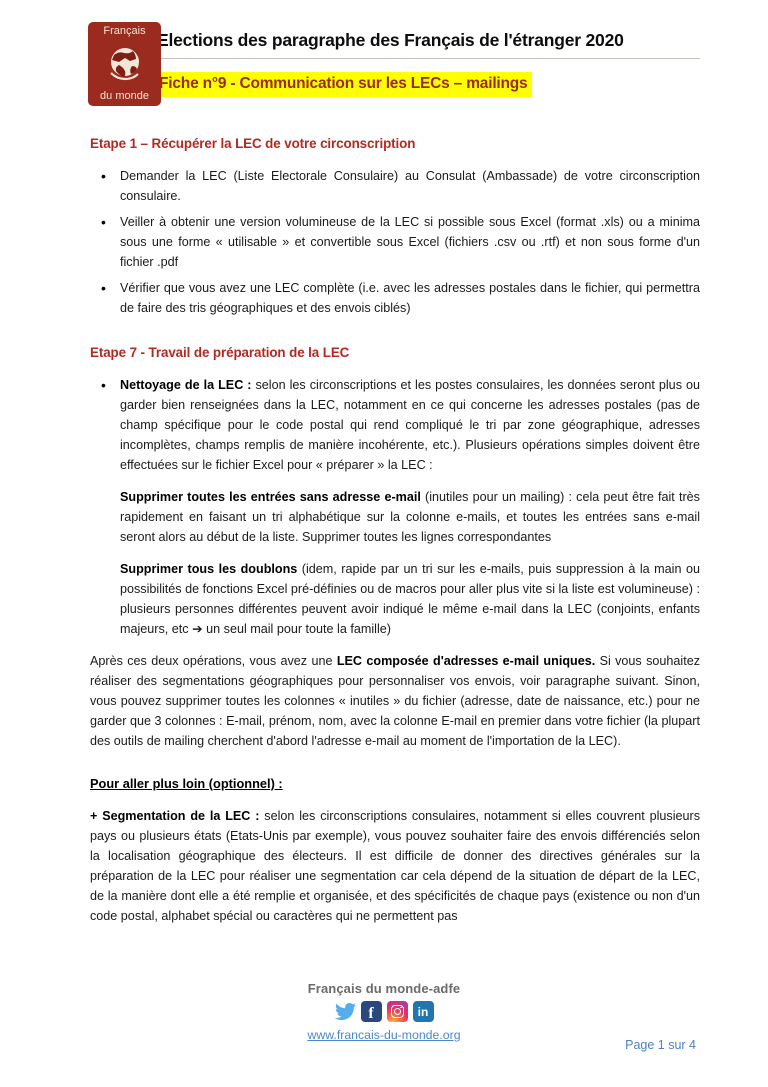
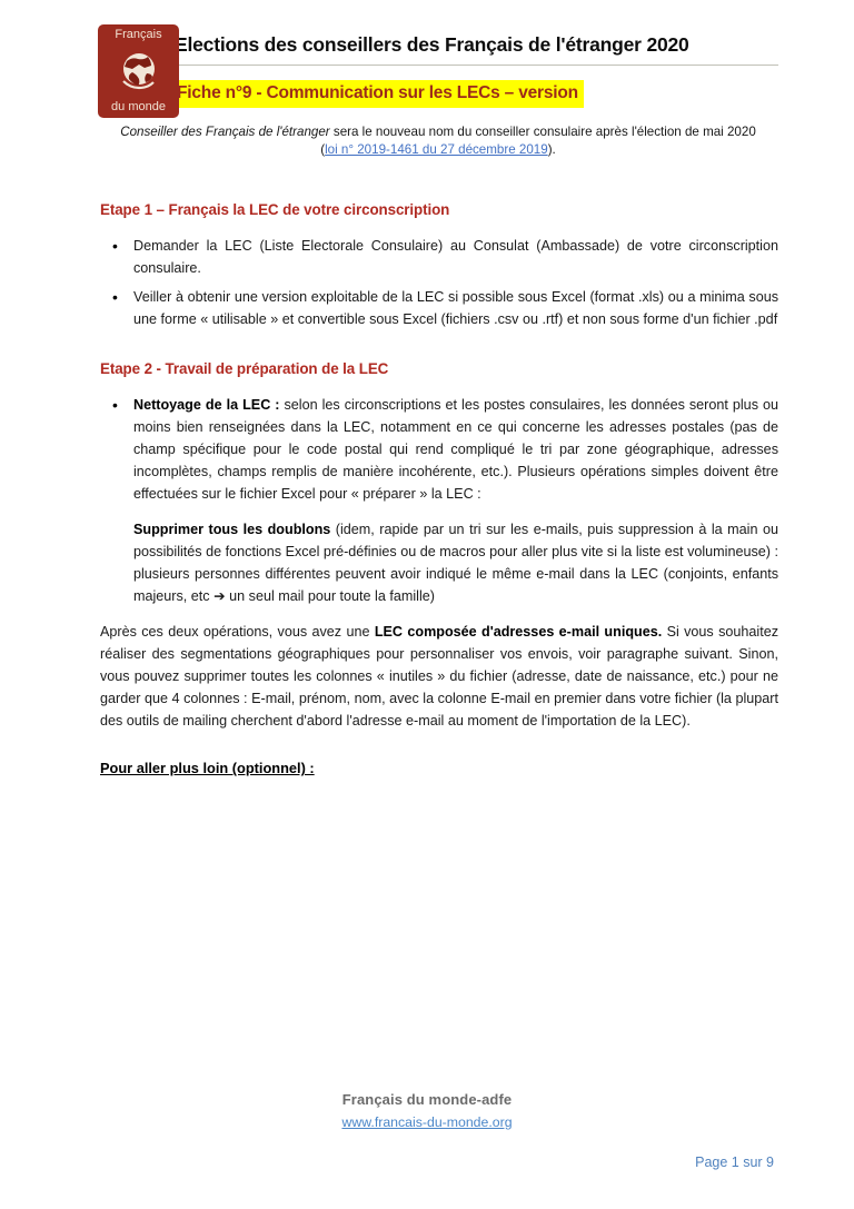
  Français
  du monde
- Elections des paragraphe des Français de l'étranger 2020
+ Elections des conseillers des Français de l'étranger 2020
- Fiche n°9 - Communication sur les LECs – mailings
+ Fiche n°9 - Communication sur les LECs – version
+ Conseiller des Français de l'étranger sera le nouveau nom du conseiller consulaire après l'élection de mai 2020
+ (loi n° 2019-1461 du 27 décembre 2019).
- Etape 1 – Récupérer la LEC de votre circonscription
+ Etape 1 – Français la LEC de votre circonscription
  Demander la LEC (Liste Electorale Consulaire) au Consulat (Ambassade) de votre circonscription consulaire.
- Veiller à obtenir une version volumineuse de la LEC si possible sous Excel (format .xls) ou a minima sous une forme « utilisable » et convertible sous Excel (fichiers .csv ou .rtf) et non sous forme d'un fichier .pdf
+ Veiller à obtenir une version exploitable de la LEC si possible sous Excel (format .xls) ou a minima sous une forme « utilisable » et convertible sous Excel (fichiers .csv ou .rtf) et non sous forme d'un fichier .pdf
- Vérifier que vous avez une LEC complète (i.e. avec les adresses postales dans le fichier, qui permettra de faire des tris géographiques et des envois ciblés)
- Etape 7 - Travail de préparation de la LEC
+ Etape 2 - Travail de préparation de la LEC
- Nettoyage de la LEC : selon les circonscriptions et les postes consulaires, les données seront plus ou garder bien renseignées dans la LEC, notamment en ce qui concerne les adresses postales (pas de champ spécifique pour le code postal qui rend compliqué le tri par zone géographique, adresses incomplètes, champs remplis de manière incohérente, etc.). Plusieurs opérations simples doivent être effectuées sur le fichier Excel pour « préparer » la LEC :
+ Nettoyage de la LEC : selon les circonscriptions et les postes consulaires, les données seront plus ou moins bien renseignées dans la LEC, notamment en ce qui concerne les adresses postales (pas de champ spécifique pour le code postal qui rend compliqué le tri par zone géographique, adresses incomplètes, champs remplis de manière incohérente, etc.). Plusieurs opérations simples doivent être effectuées sur le fichier Excel pour « préparer » la LEC :
- Supprimer toutes les entrées sans adresse e-mail (inutiles pour un mailing) : cela peut être fait très rapidement en faisant un tri alphabétique sur la colonne e-mails, et toutes les entrées sans e-mail seront alors au début de la liste. Supprimer toutes les lignes correspondantes
  Supprimer tous les doublons (idem, rapide par un tri sur les e-mails, puis suppression à la main ou possibilités de fonctions Excel pré-définies ou de macros pour aller plus vite si la liste est volumineuse) : plusieurs personnes différentes peuvent avoir indiqué le même e-mail dans la LEC (conjoints, enfants majeurs, etc ➔ un seul mail pour toute la famille)
- Après ces deux opérations, vous avez une LEC composée d'adresses e-mail uniques. Si vous souhaitez réaliser des segmentations géographiques pour personnaliser vos envois, voir paragraphe suivant. Sinon, vous pouvez supprimer toutes les colonnes « inutiles » du fichier (adresse, date de naissance, etc.) pour ne garder que 3 colonnes : E-mail, prénom, nom, avec la colonne E-mail en premier dans votre fichier (la plupart des outils de mailing cherchent d'abord l'adresse e-mail au moment de l'importation de la LEC).
+ Après ces deux opérations, vous avez une LEC composée d'adresses e-mail uniques. Si vous souhaitez réaliser des segmentations géographiques pour personnaliser vos envois, voir paragraphe suivant. Sinon, vous pouvez supprimer toutes les colonnes « inutiles » du fichier (adresse, date de naissance, etc.) pour ne garder que 4 colonnes : E-mail, prénom, nom, avec la colonne E-mail en premier dans votre fichier (la plupart des outils de mailing cherchent d'abord l'adresse e-mail au moment de l'importation de la LEC).
  Pour aller plus loin (optionnel) :
- + Segmentation de la LEC : selon les circonscriptions consulaires, notamment si elles couvrent plusieurs pays ou plusieurs états (Etats-Unis par exemple), vous pouvez souhaiter faire des envois différenciés selon la localisation géographique des électeurs. Il est difficile de donner des directives générales sur la préparation de la LEC pour réaliser une segmentation car cela dépend de la situation de départ de la LEC, de la manière dont elle a été remplie et organisée, et des spécificités de chaque pays (existence ou non d'un code postal, alphabet spécial ou caractères qui ne permettent pas
  Français du monde-adfe
- f
- in
  www.francais-du-monde.org
- Page 1 sur 4
+ Page 1 sur 9
